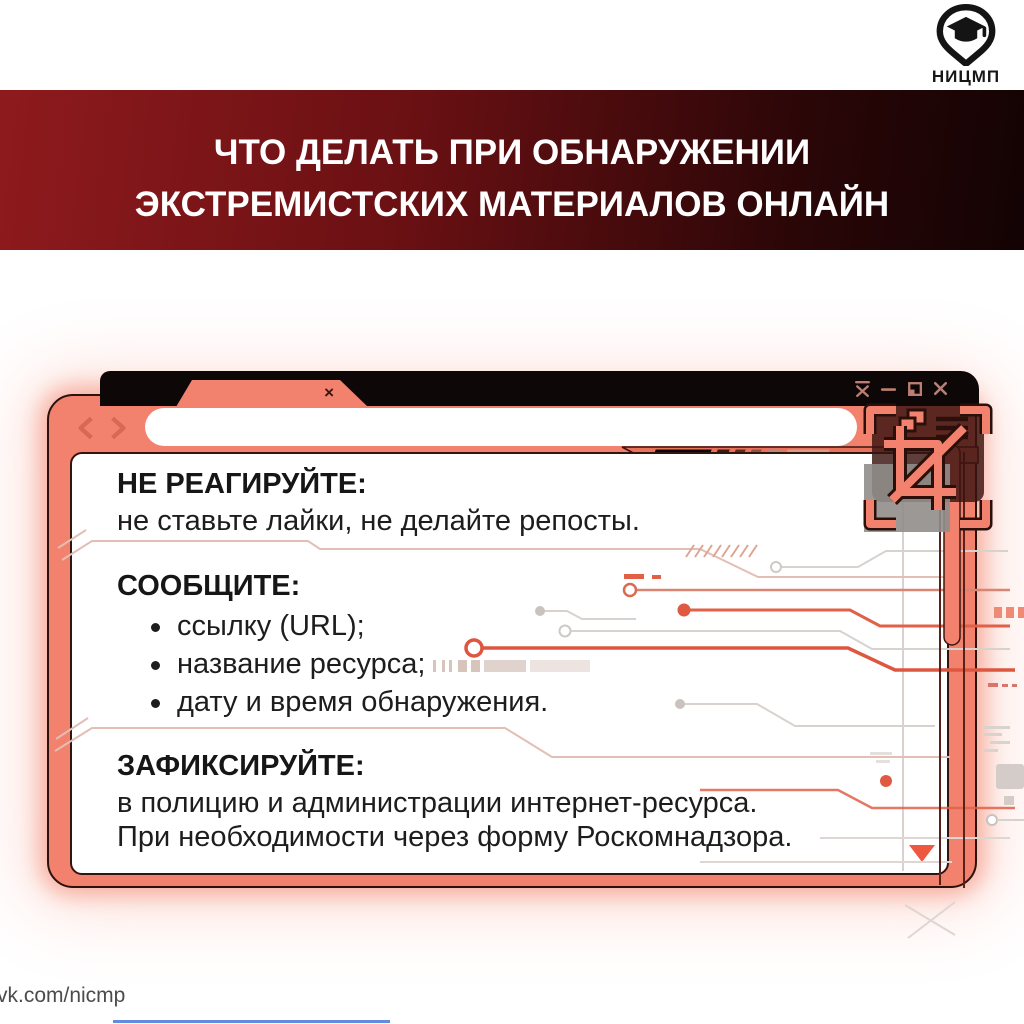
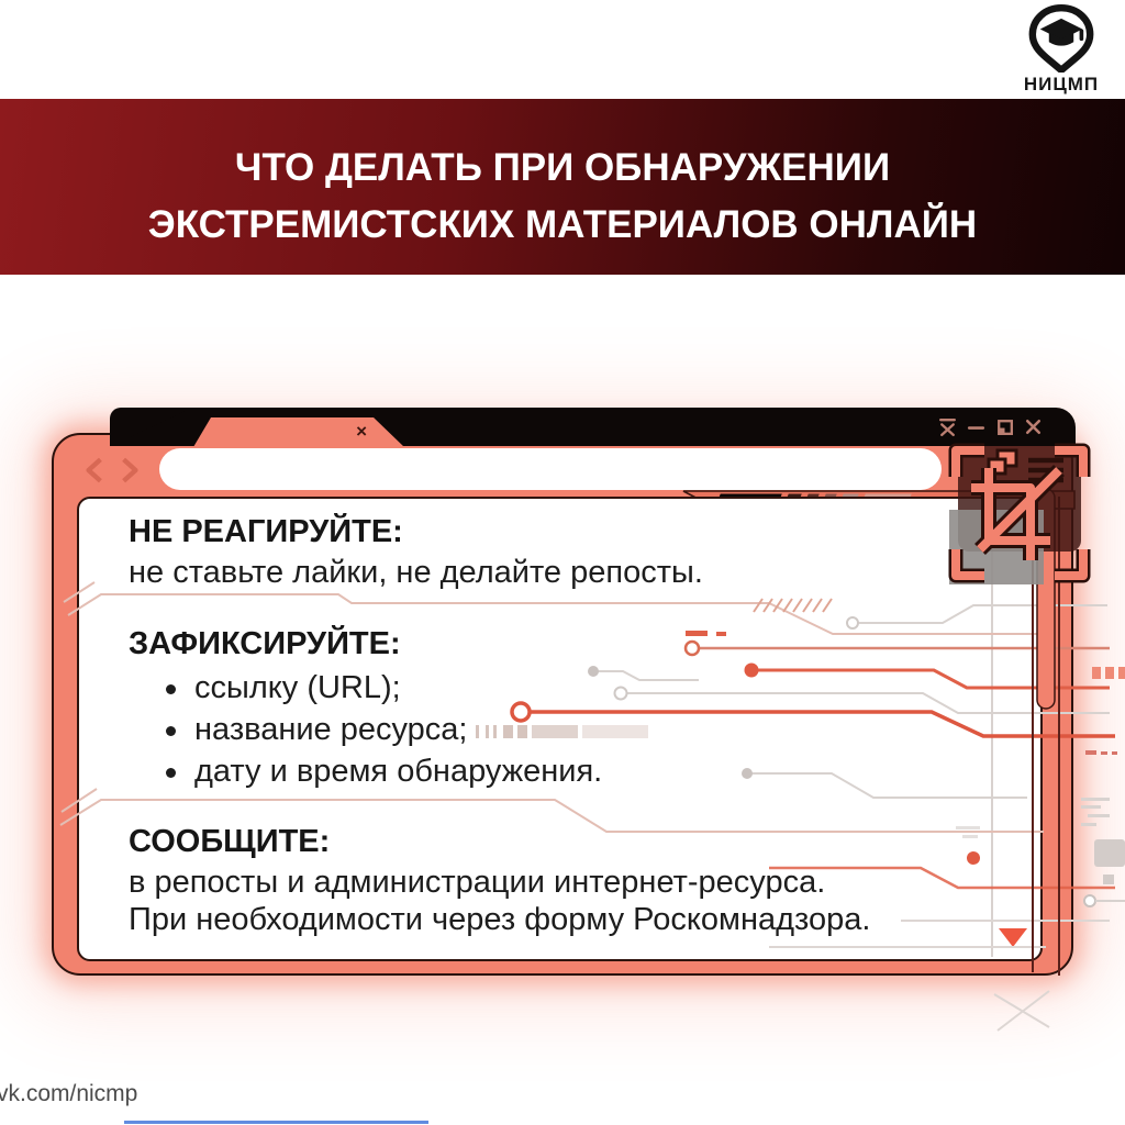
  НИЦМП
  ЧТО ДЕЛАТЬ ПРИ ОБНАРУЖЕНИИ
  ЭКСТРЕМИСТСКИХ МАТЕРИАЛОВ ОНЛАЙН
  ×
  НЕ РЕАГИРУЙТЕ:
  не ставьте лайки, не делайте репосты.
- СООБЩИТЕ:
+ ЗАФИКСИРУЙТЕ:
  ссылку (URL);
  название ресурса;
  дату и время обнаружения.
- ЗАФИКСИРУЙТЕ:
+ СООБЩИТЕ:
- в полицию и администрации интернет-ресурса.
+ в репосты и администрации интернет-ресурса.
  При необходимости через форму Роскомнадзора.
  vk.com/nicmp
